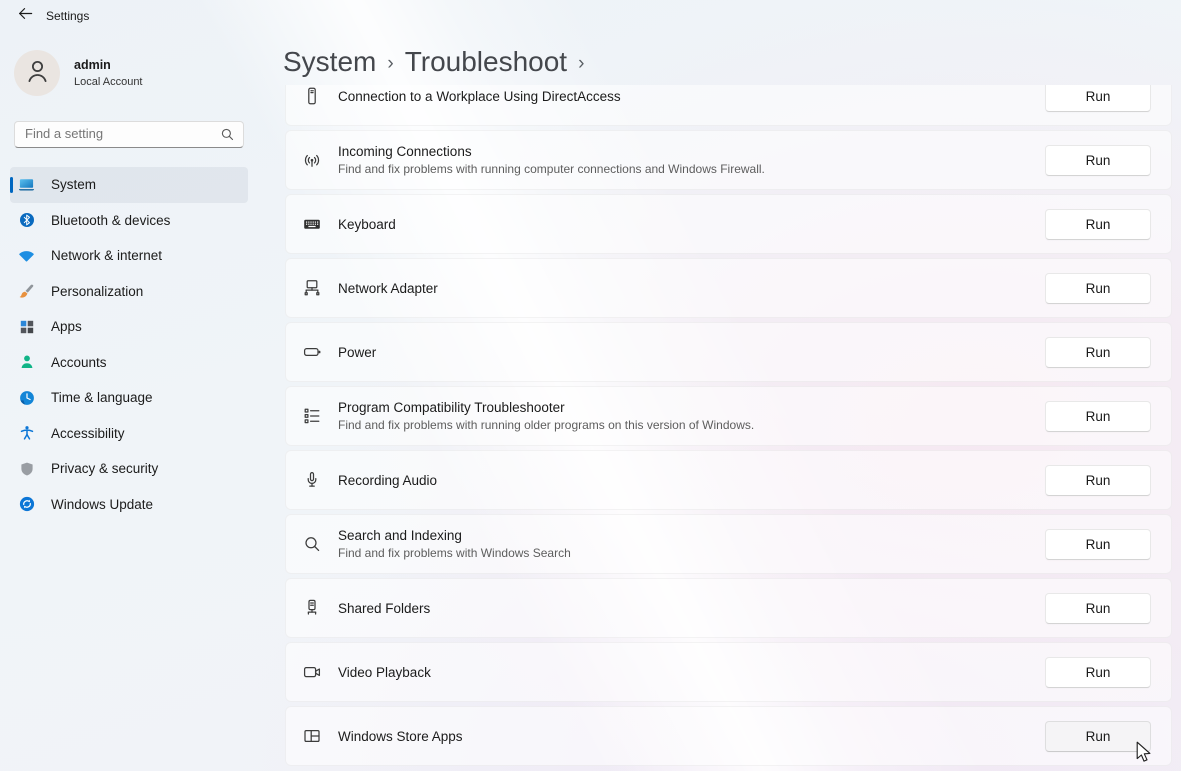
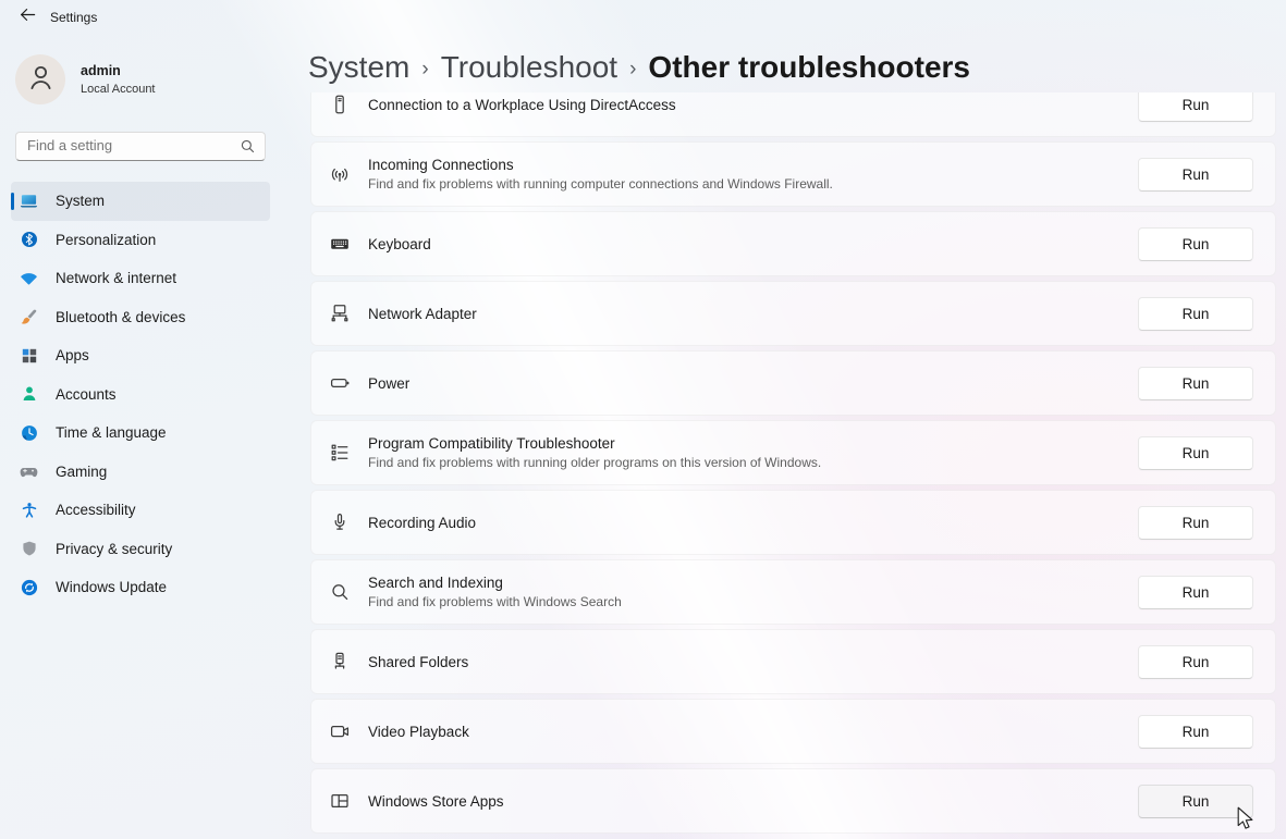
  Settings
  admin
  Local Account
  Find a setting
  System
- Bluetooth & devices
+ Personalization
  Network & internet
- Personalization
+ Bluetooth & devices
  Apps
  Accounts
  Time & language
+ Gaming
  Accessibility
  Privacy & security
  Windows Update
  System
  ›
  Troubleshoot
  ›
+ Other troubleshooters
  Connection to a Workplace Using DirectAccess
  Run
  Incoming Connections
  Find and fix problems with running computer connections and Windows Firewall.
  Run
  Keyboard
  Run
  Network Adapter
  Run
  Power
  Run
  Program Compatibility Troubleshooter
  Find and fix problems with running older programs on this version of Windows.
  Run
  Recording Audio
  Run
  Search and Indexing
  Find and fix problems with Windows Search
  Run
  Shared Folders
  Run
  Video Playback
  Run
  Windows Store Apps
  Run
